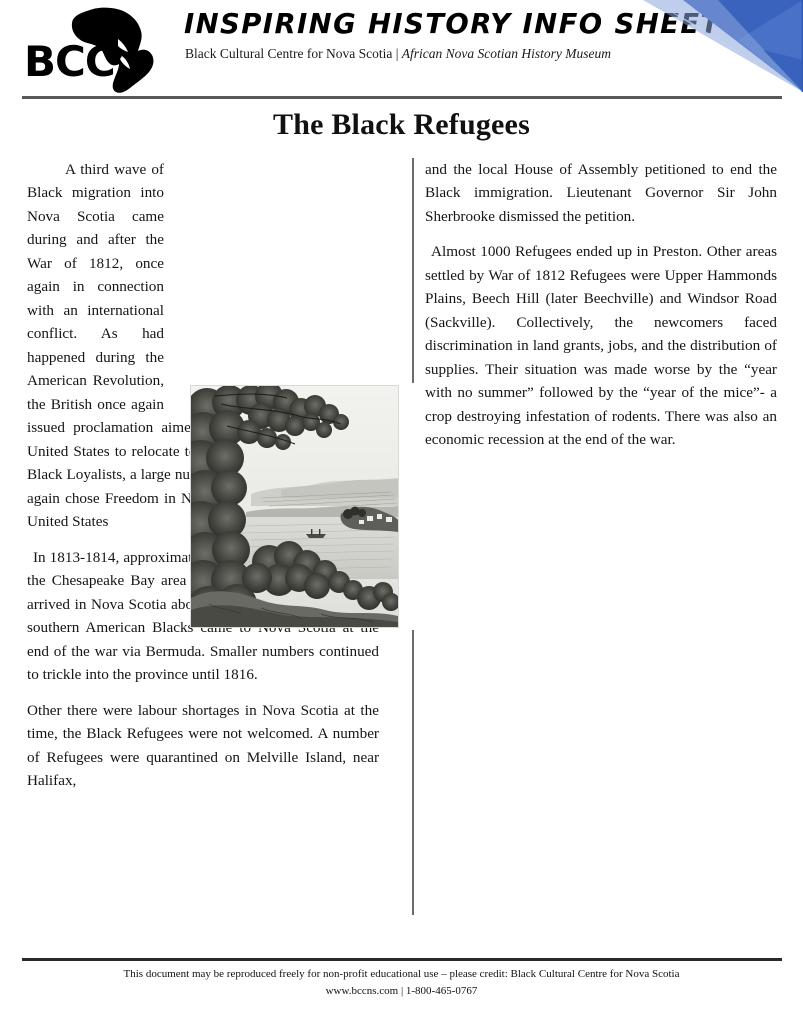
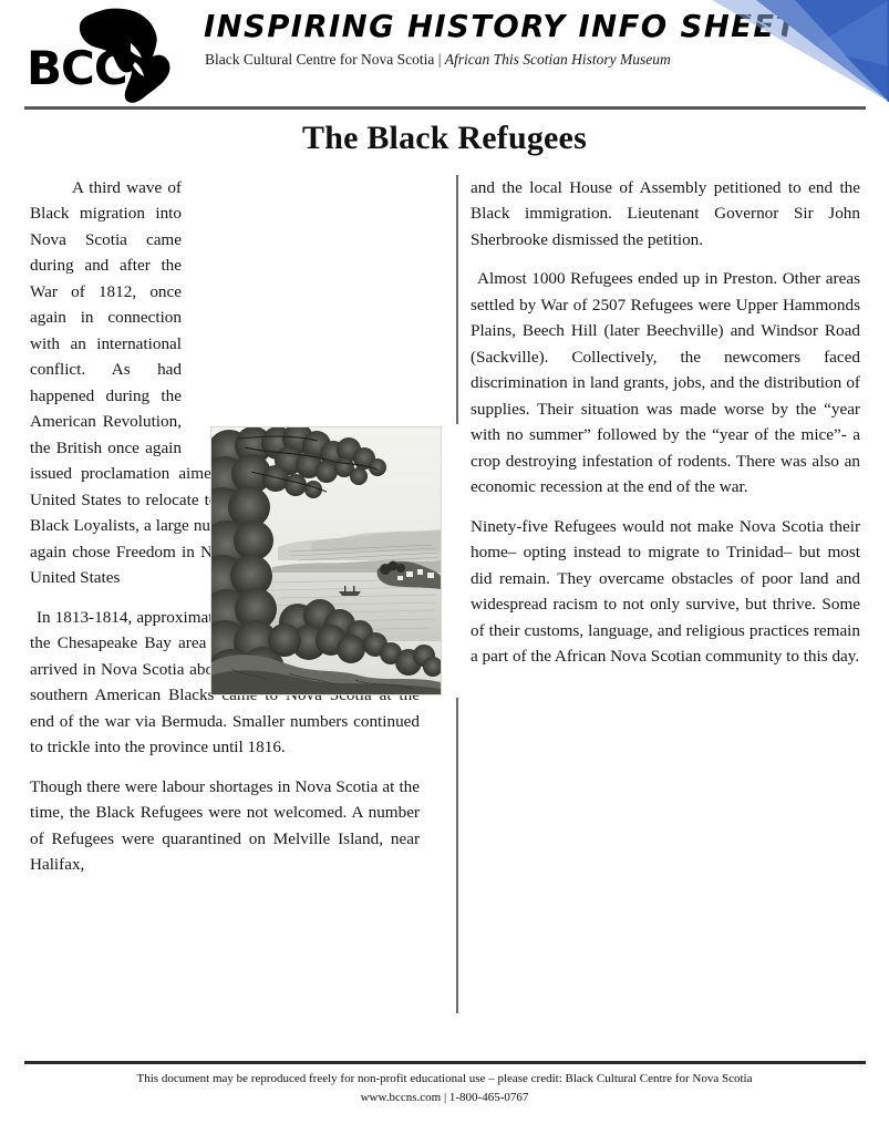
  BCC
  INSPIRING HISTORY INFO SH
- Black Cultural Centre for Nova Scotia | African Nova Scotian History Museum
+ Black Cultural Centre for Nova Scotia | African This Scotian History Museum
  The Black Refugees
  A third wave of Black migration into Nova Scotia came during and after the War of 1812, once again in connection with an international conflict. As had happened during the American Revolution, the British once again issued proclamation aime United States to relocate t Black Loyalists, a large nu again chose Freedom in N United States
- Other there were labour shortages in Nova Scotia at the time, the Black Refugees were not welcomed. A number of Refugees were quarantined on Melville Island, near Halifax,
+ Though there were labour shortages in Nova Scotia at the time, the Black Refugees were not welcomed. A number of Refugees were quarantined on Melville Island, near Halifax,
  and the local House of Assembly petitioned to end the Black immigration. Lieutenant Governor Sir John Sherbrooke dismissed the petition.
- Almost 1000 Refugees ended up in Preston. Other areas settled by War of 1812 Refugees were Upper Hammonds Plains, Beech Hill (later Beechville) and Windsor Road (Sackville). Collectively, the newcomers faced discrimination in land grants, jobs, and the distribution of supplies. Their situation was made worse by the “year with no summer” followed by the “year of the mice”- a crop destroying infestation of rodents. There was also an economic recession at the end of the war.
+ Almost 1000 Refugees ended up in Preston. Other areas settled by War of 2507 Refugees were Upper Hammonds Plains, Beech Hill (later Beechville) and Windsor Road (Sackville). Collectively, the newcomers faced discrimination in land grants, jobs, and the distribution of supplies. Their situation was made worse by the “year with no summer” followed by the “year of the mice”- a crop destroying infestation of rodents. There was also an economic recession at the end of the war.
+ Ninety-five Refugees would not make Nova Scotia their home– opting instead to migrate to Trinidad– but most did remain. They overcame obstacles of poor land and widespread racism to not only survive, but thrive. Some of their customs, language, and religious practices remain a part of the African Nova Scotian community to this day.
  This document may be reproduced freely for non-profit educational use – please credit: Black Cultural Centre for Nova Scotia
  www.bccns.com | 1-800-465-0767
